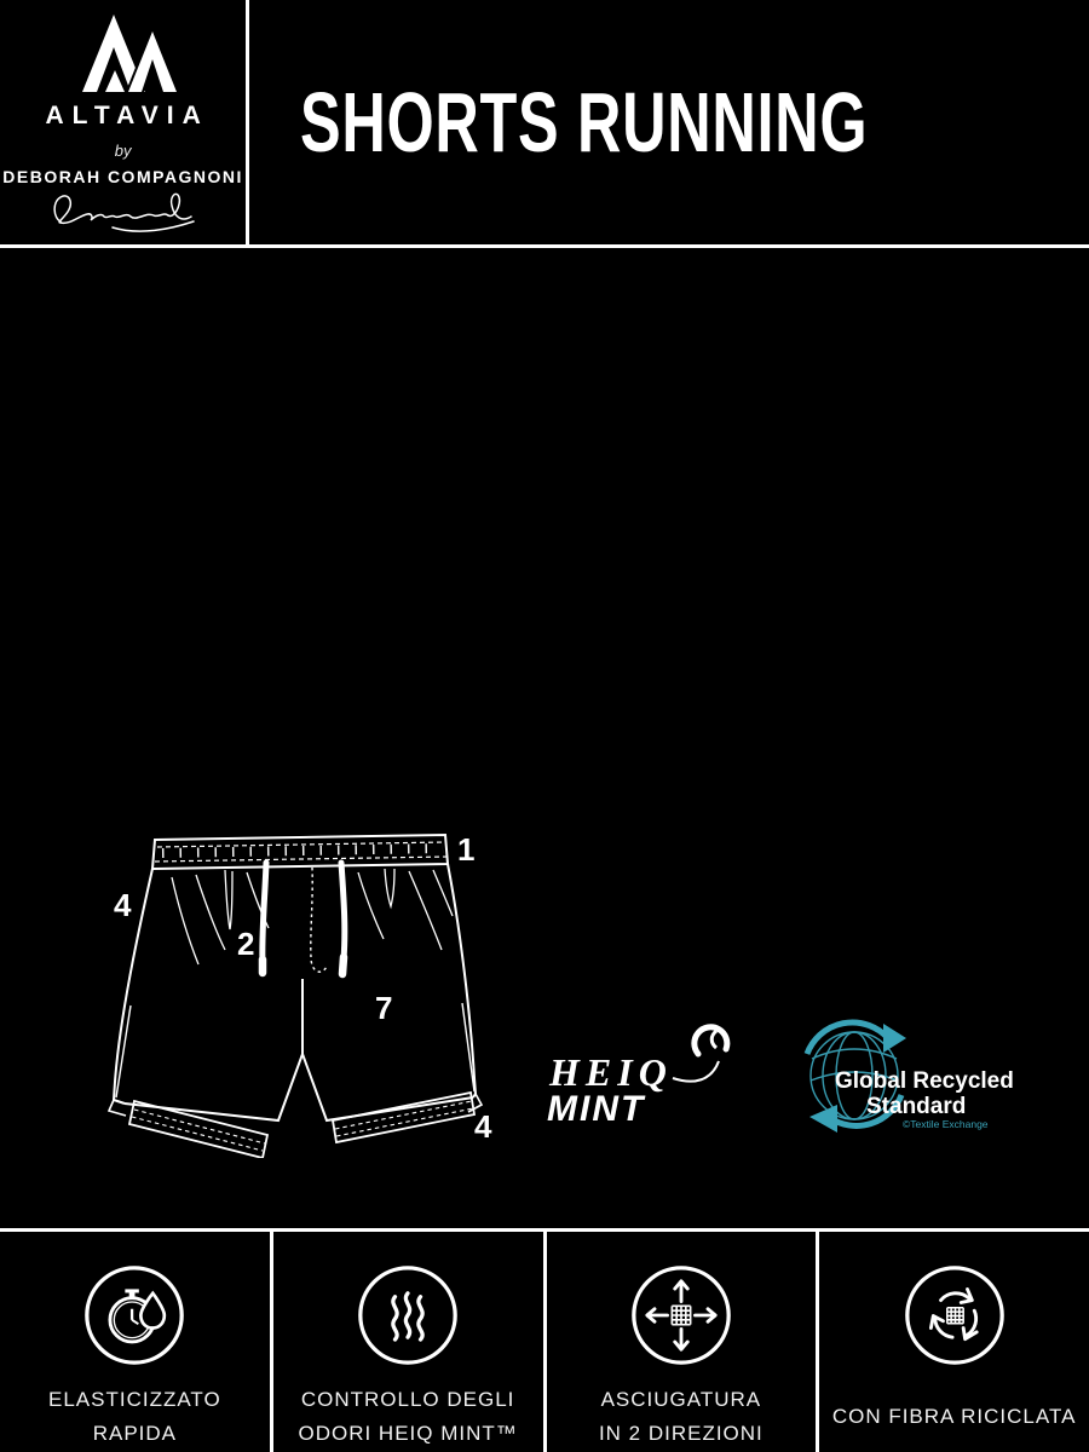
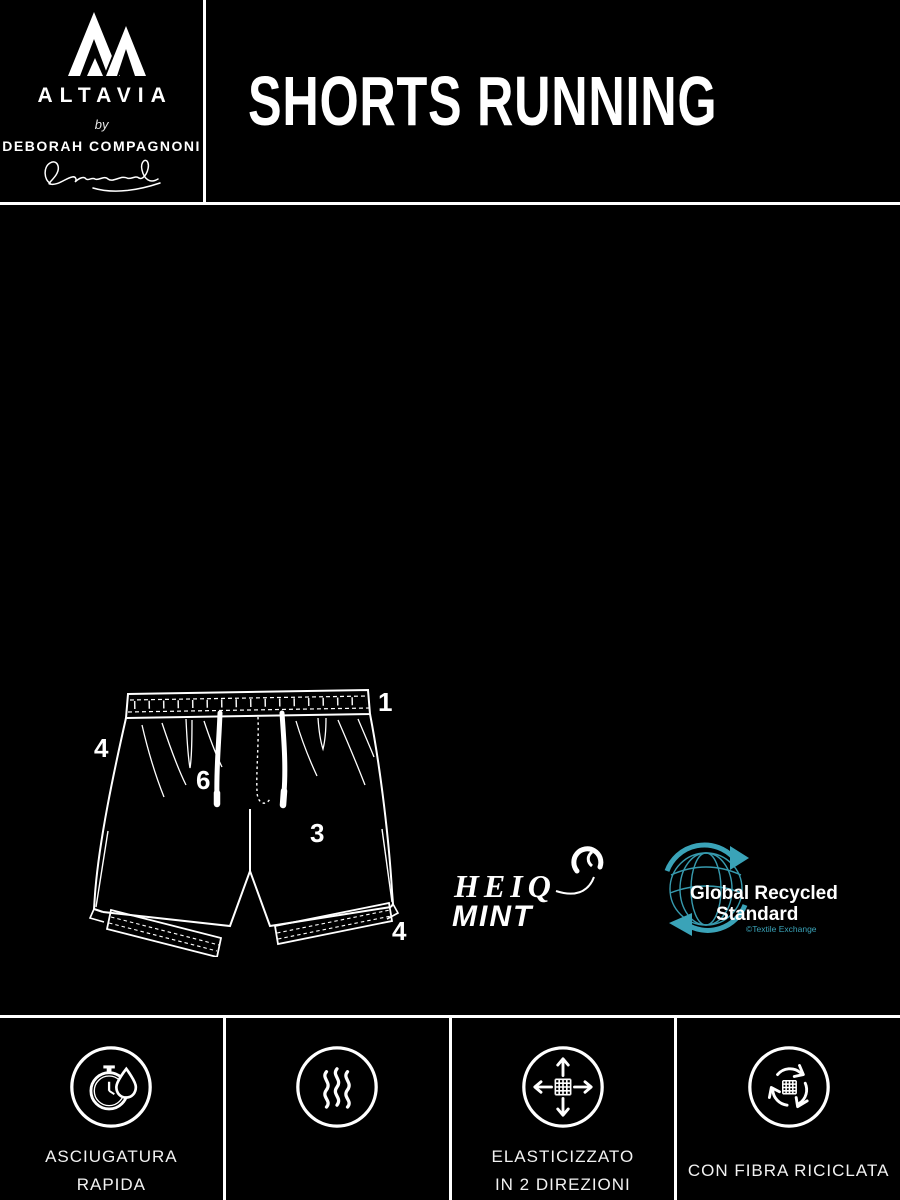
  ALTAVIA
  by
  DEBORAH COMPAGNONI
  SHORTS RUNNING
  1
  4
- 2
+ 6
- 7
+ 3
  4
  HEIQ
  MINT
  Global Recycled
  Standard
  ©Textile Exchange
- ELASTICIZZATO
+ ASCIUGATURA
  RAPIDA
- CONTROLLO DEGLI
- ODORI HEIQ MINT™
- ASCIUGATURA
+ ELASTICIZZATO
  IN 2 DIREZIONI
  CON FIBRA RICICLATA
